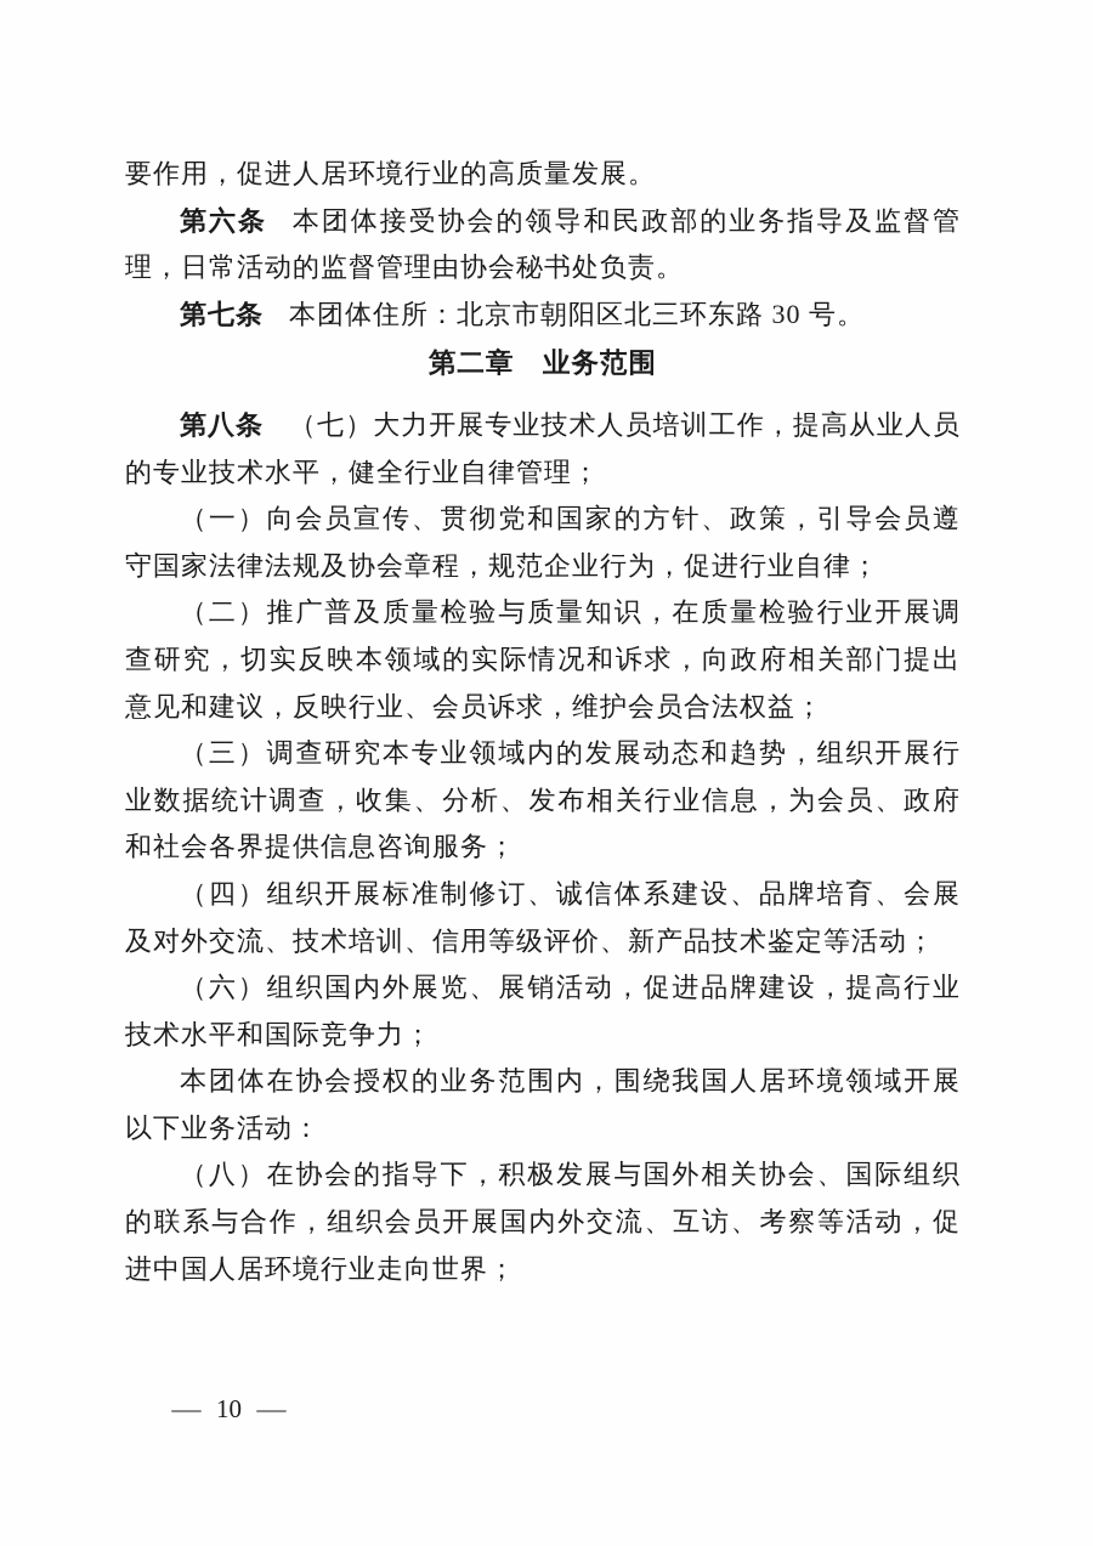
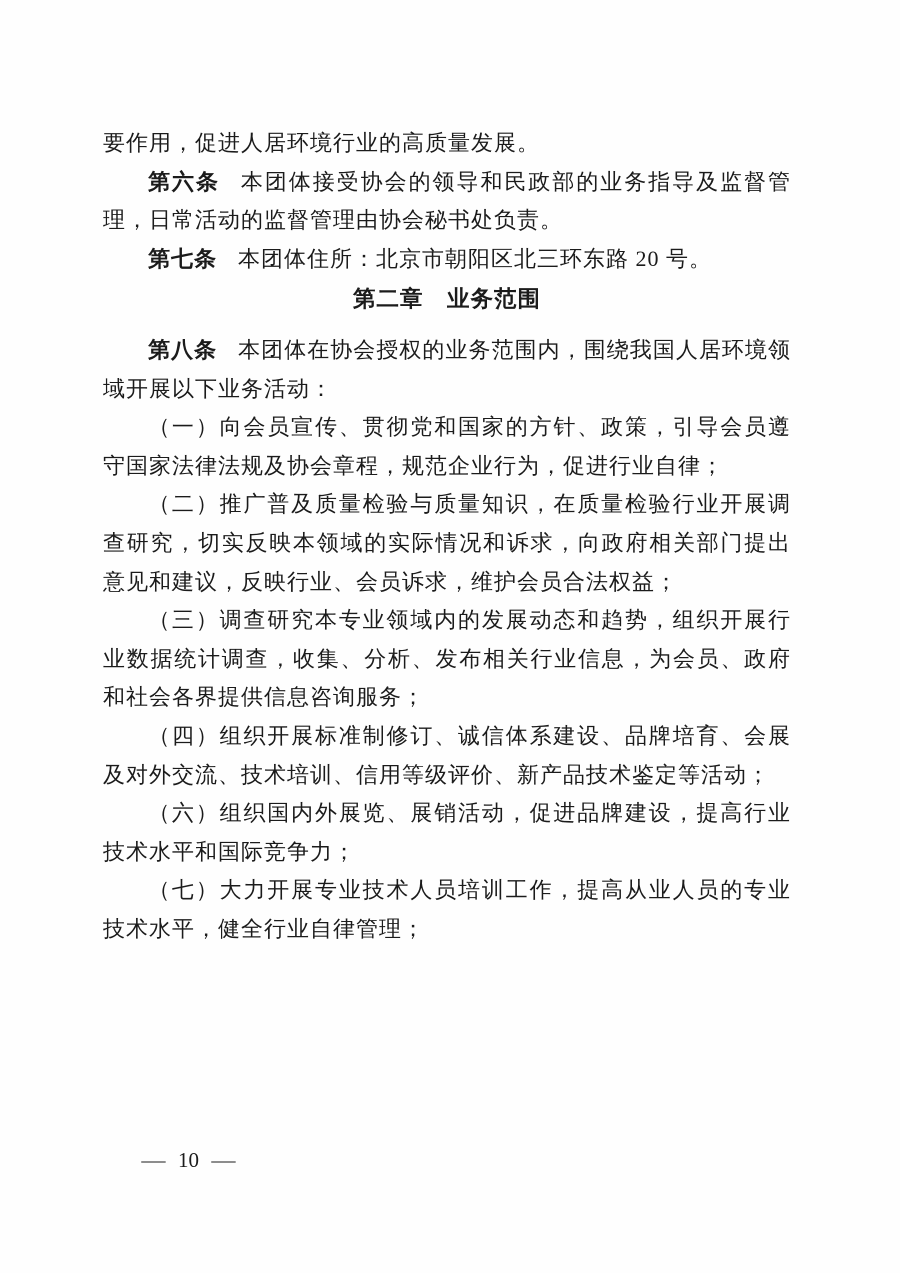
  要作用，促进人居环境行业的高质量发展。
  第六条 本团体接受协会的领导和民政部的业务指导及监督管理，日常活动的监督管理由协会秘书处负责。
- 第七条 本团体住所：北京市朝阳区北三环东路 30 号。
+ 第七条 本团体住所：北京市朝阳区北三环东路 20 号。
  第二章 业务范围
- 第八条 （七）大力开展专业技术人员培训工作，提高从业人员的专业技术水平，健全行业自律管理；
+ 第八条 本团体在协会授权的业务范围内，围绕我国人居环境领域开展以下业务活动：
  （一）向会员宣传、贯彻党和国家的方针、政策，引导会员遵守国家法律法规及协会章程，规范企业行为，促进行业自律；
  （二）推广普及质量检验与质量知识，在质量检验行业开展调查研究，切实反映本领域的实际情况和诉求，向政府相关部门提出意见和建议，反映行业、会员诉求，维护会员合法权益；
  （三）调查研究本专业领域内的发展动态和趋势，组织开展行业数据统计调查，收集、分析、发布相关行业信息，为会员、政府和社会各界提供信息咨询服务；
  （四）组织开展标准制修订、诚信体系建设、品牌培育、会展及对外交流、技术培训、信用等级评价、新产品技术鉴定等活动；
  （六）组织国内外展览、展销活动，促进品牌建设，提高行业技术水平和国际竞争力；
- 本团体在协会授权的业务范围内，围绕我国人居环境领域开展以下业务活动：
+ （七）大力开展专业技术人员培训工作，提高从业人员的专业技术水平，健全行业自律管理；
- （八）在协会的指导下，积极发展与国外相关协会、国际组织的联系与合作，组织会员开展国内外交流、互访、考察等活动，促进中国人居环境行业走向世界；
  —
  10
  —
